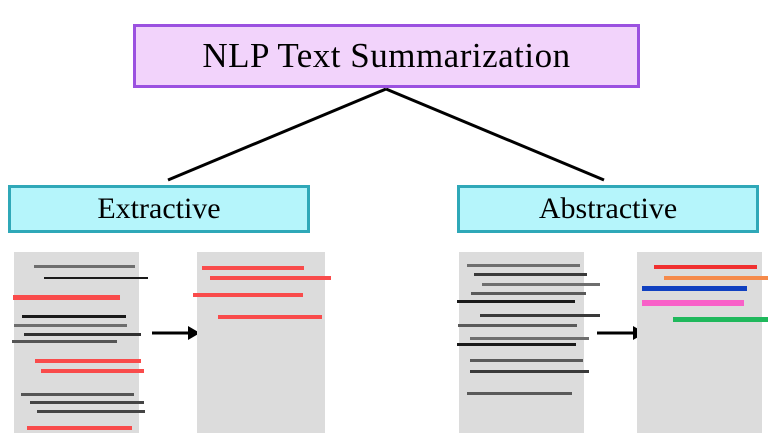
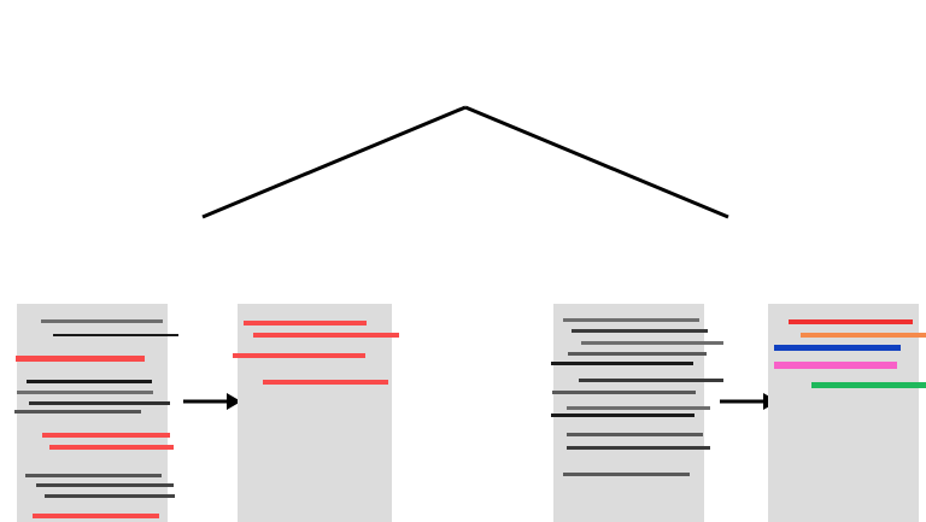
- NLP Text Summarization
- Extractive
- Abstractive
